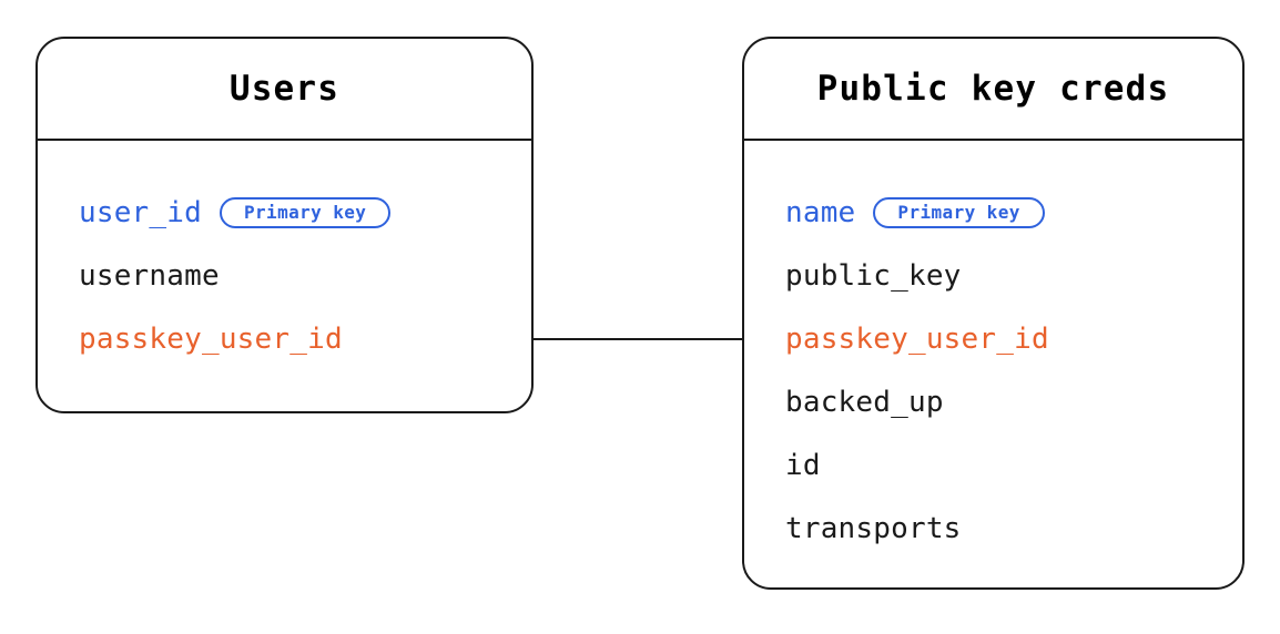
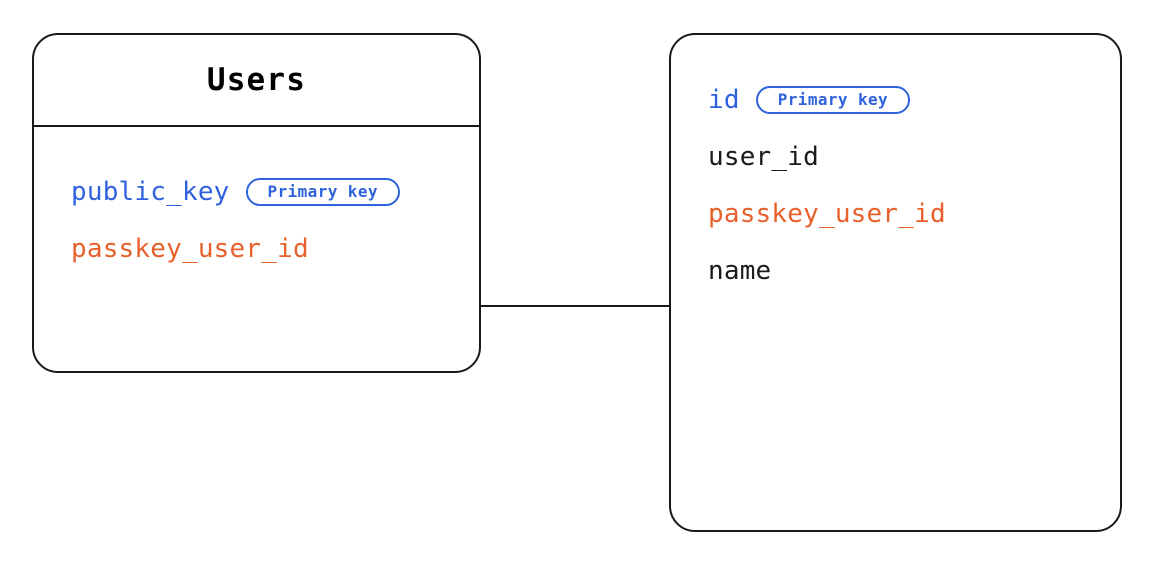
  Users
- user_id
+ public_key
  Primary key
- username
  passkey_user_id
- Public key creds
- name
+ id
  Primary key
- public_key
+ user_id
  passkey_user_id
- backed_up
- id
+ name
- transports
